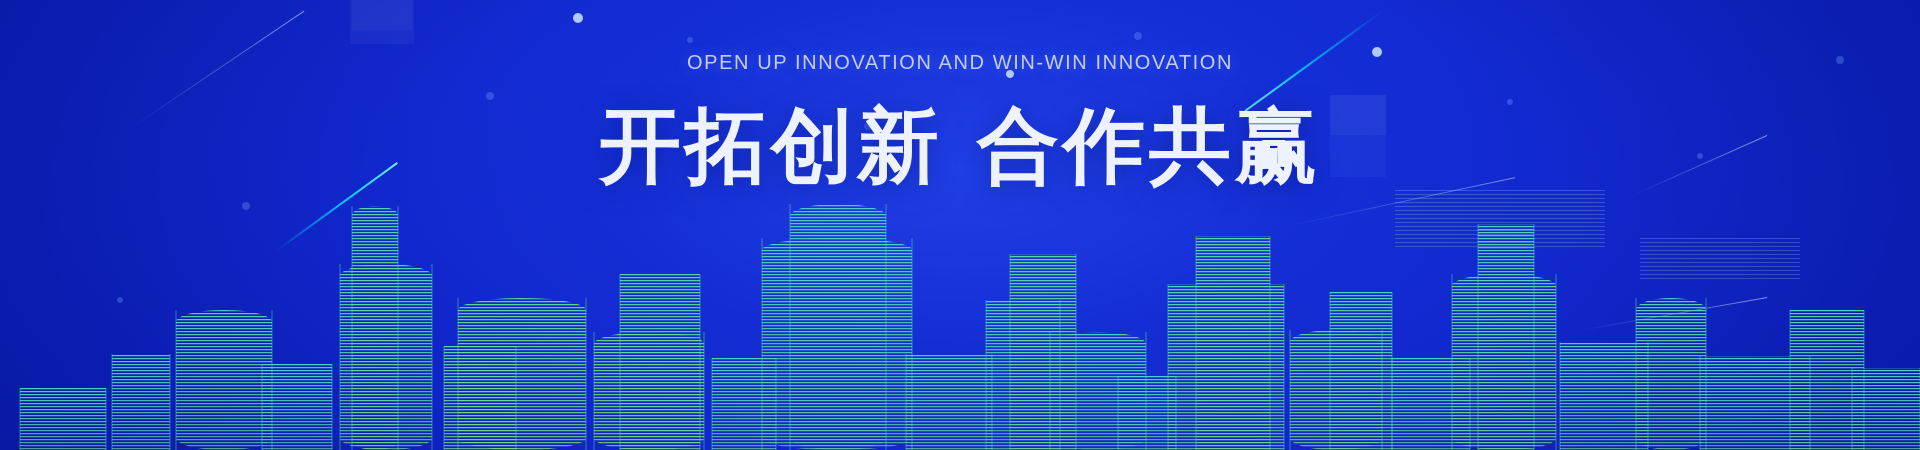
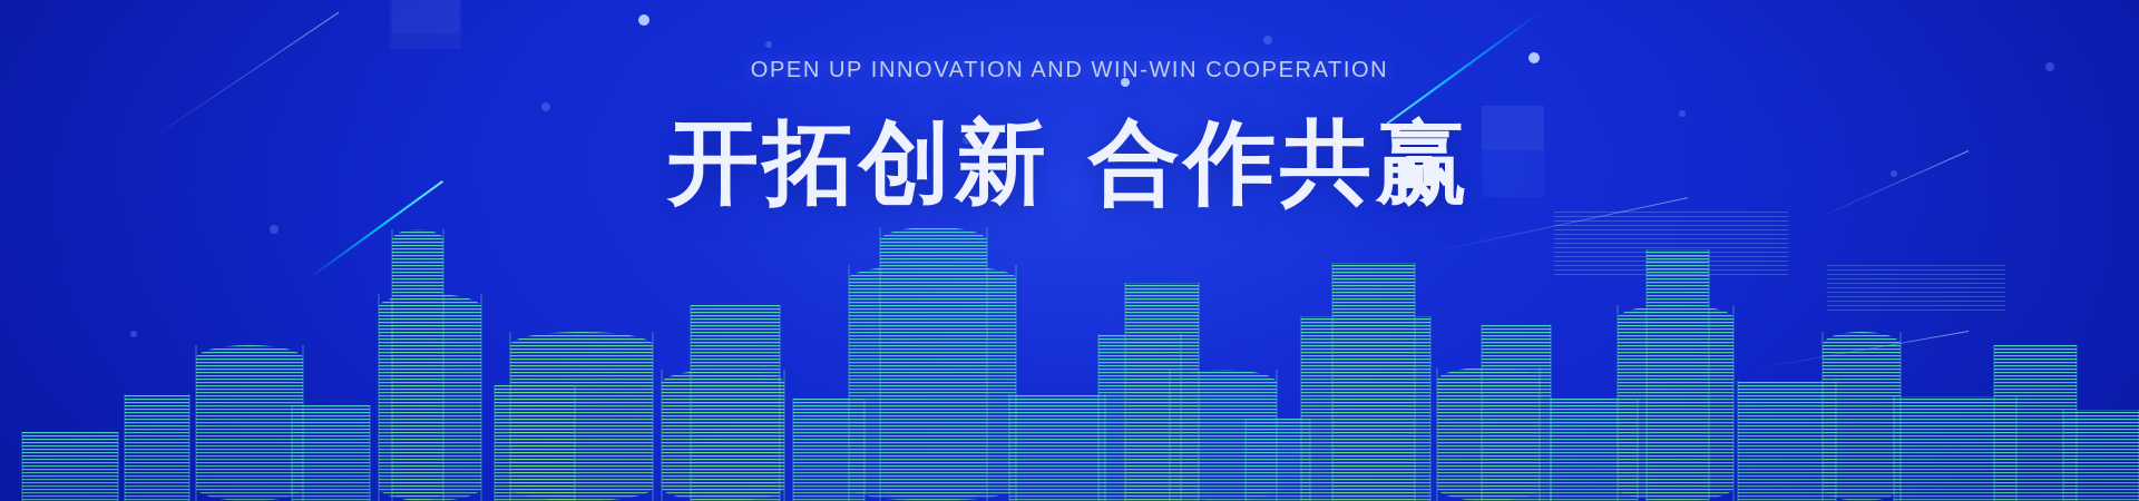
- OPEN UP INNOVATION AND WIN-WIN INNOVATION
+ OPEN UP INNOVATION AND WIN-WIN COOPERATION
  开拓创新 合作共赢
